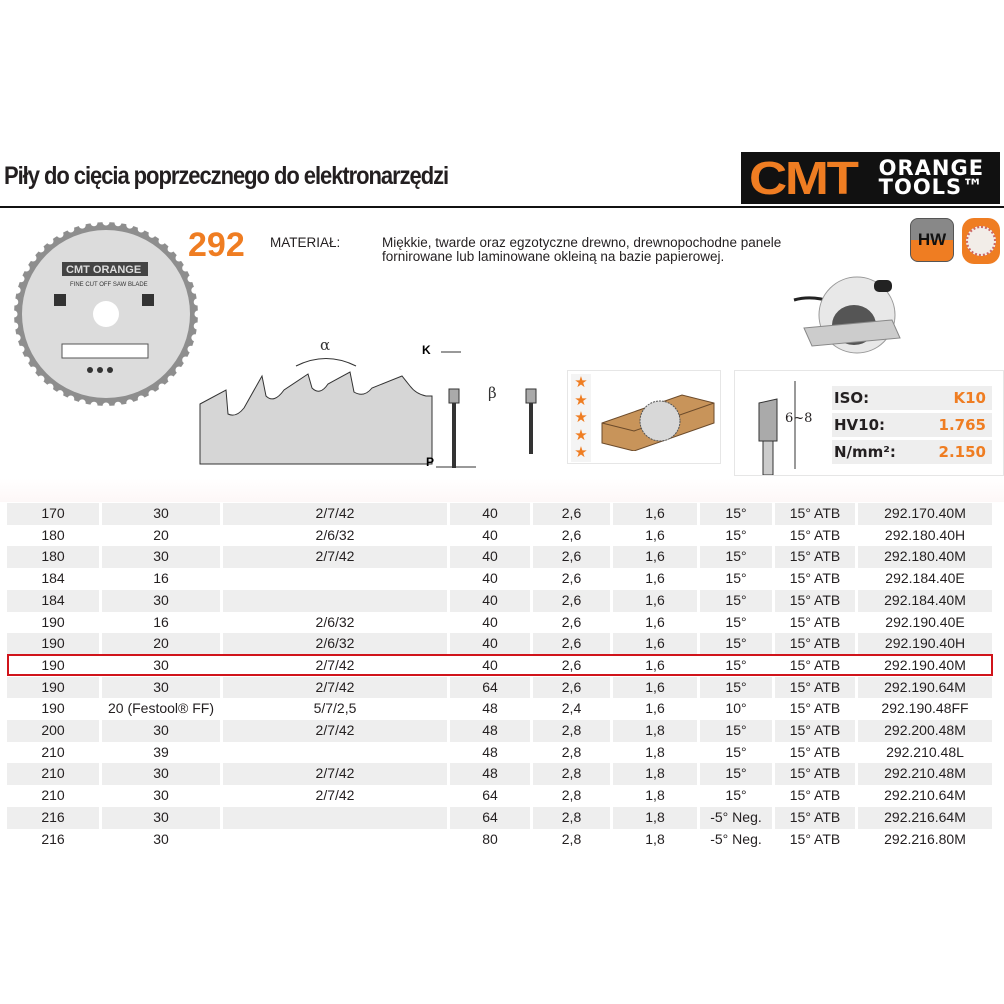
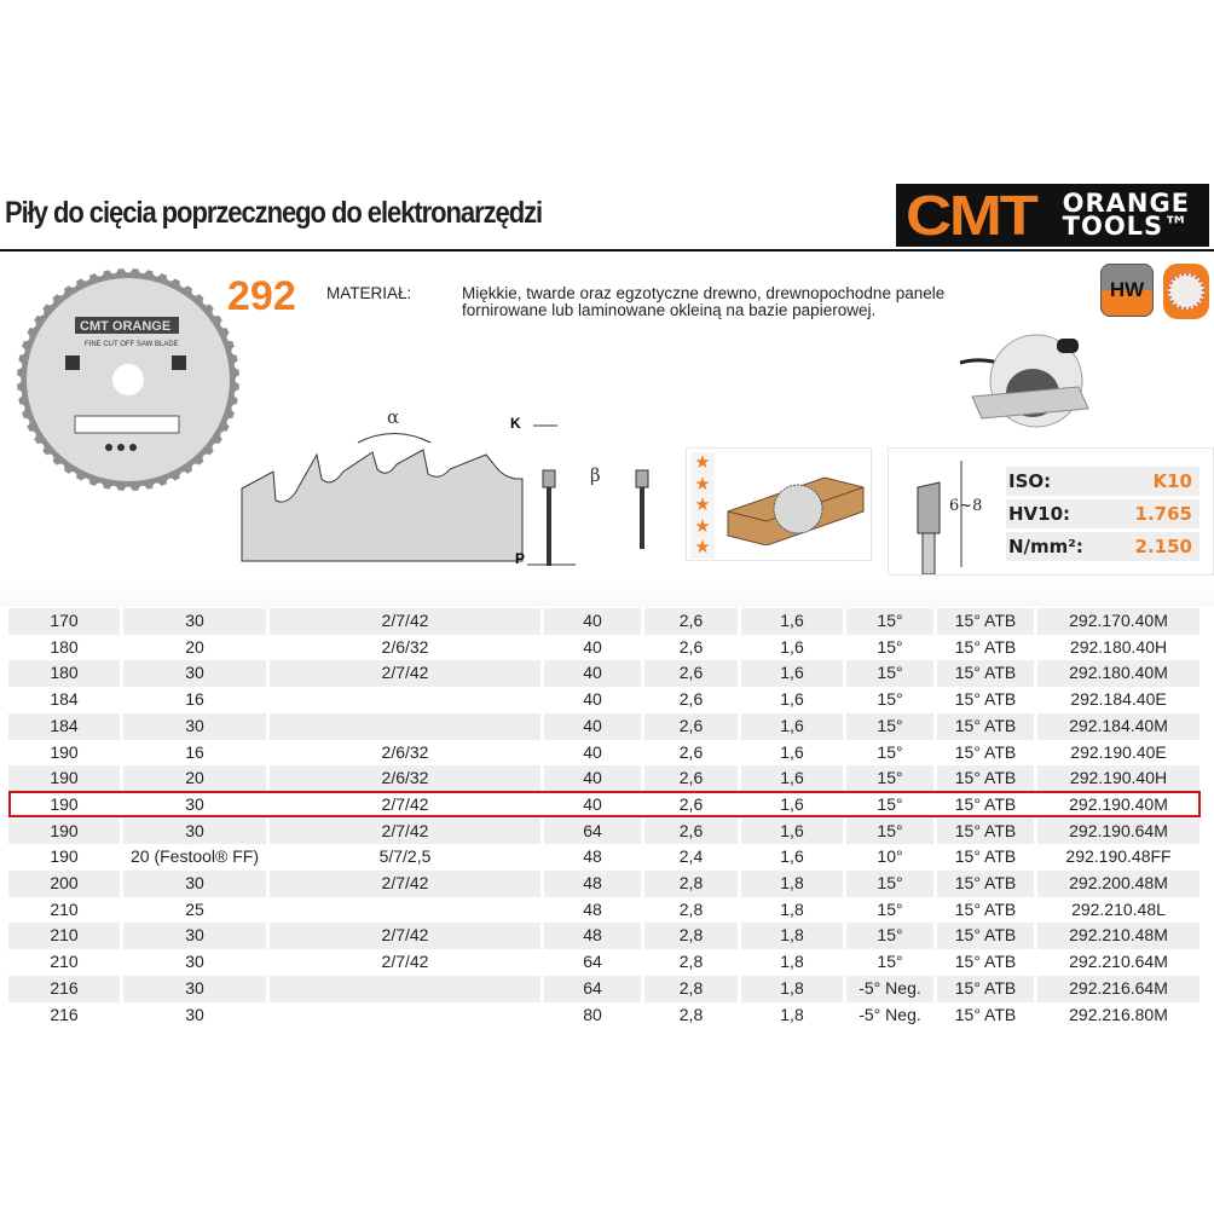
  Piły do cięcia poprzecznego do elektronarzędzi
  CMT
  ORANGE
  TOOLS™
  CMT ORANGE
  292
  MATERIAŁ:
  Miękkie, twarde oraz egzotyczne drewno, drewnopochodne panele
  fornirowane lub laminowane okleiną na bazie papierowej.
  HW
  α
  K
  β
  P
  ★
  ★
  ★
  ★
  ★
  6~8
  ISO:
  K10
  HV10:
  1.765
  N/mm²:
  2.150
  170	30	2/7/42	40	2,6	1,6	15°	15° ATB	292.170.40M
  180	20	2/6/32	40	2,6	1,6	15°	15° ATB	292.180.40H
  180	30	2/7/42	40	2,6	1,6	15°	15° ATB	292.180.40M
  184	16		40	2,6	1,6	15°	15° ATB	292.184.40E
  184	30		40	2,6	1,6	15°	15° ATB	292.184.40M
  190	16	2/6/32	40	2,6	1,6	15°	15° ATB	292.190.40E
  190	20	2/6/32	40	2,6	1,6	15°	15° ATB	292.190.40H
  190	30	2/7/42	40	2,6	1,6	15°	15° ATB	292.190.40M
  190	30	2/7/42	64	2,6	1,6	15°	15° ATB	292.190.64M
  190	20 (Festool® FF)	5/7/2,5	48	2,4	1,6	10°	15° ATB	292.190.48FF
  200	30	2/7/42	48	2,8	1,8	15°	15° ATB	292.200.48M
- 210	39		48	2,8	1,8	15°	15° ATB	292.210.48L
+ 210	25		48	2,8	1,8	15°	15° ATB	292.210.48L
  210	30	2/7/42	48	2,8	1,8	15°	15° ATB	292.210.48M
  210	30	2/7/42	64	2,8	1,8	15°	15° ATB	292.210.64M
  216	30		64	2,8	1,8	-5° Neg.	15° ATB	292.216.64M
  216	30		80	2,8	1,8	-5° Neg.	15° ATB	292.216.80M
